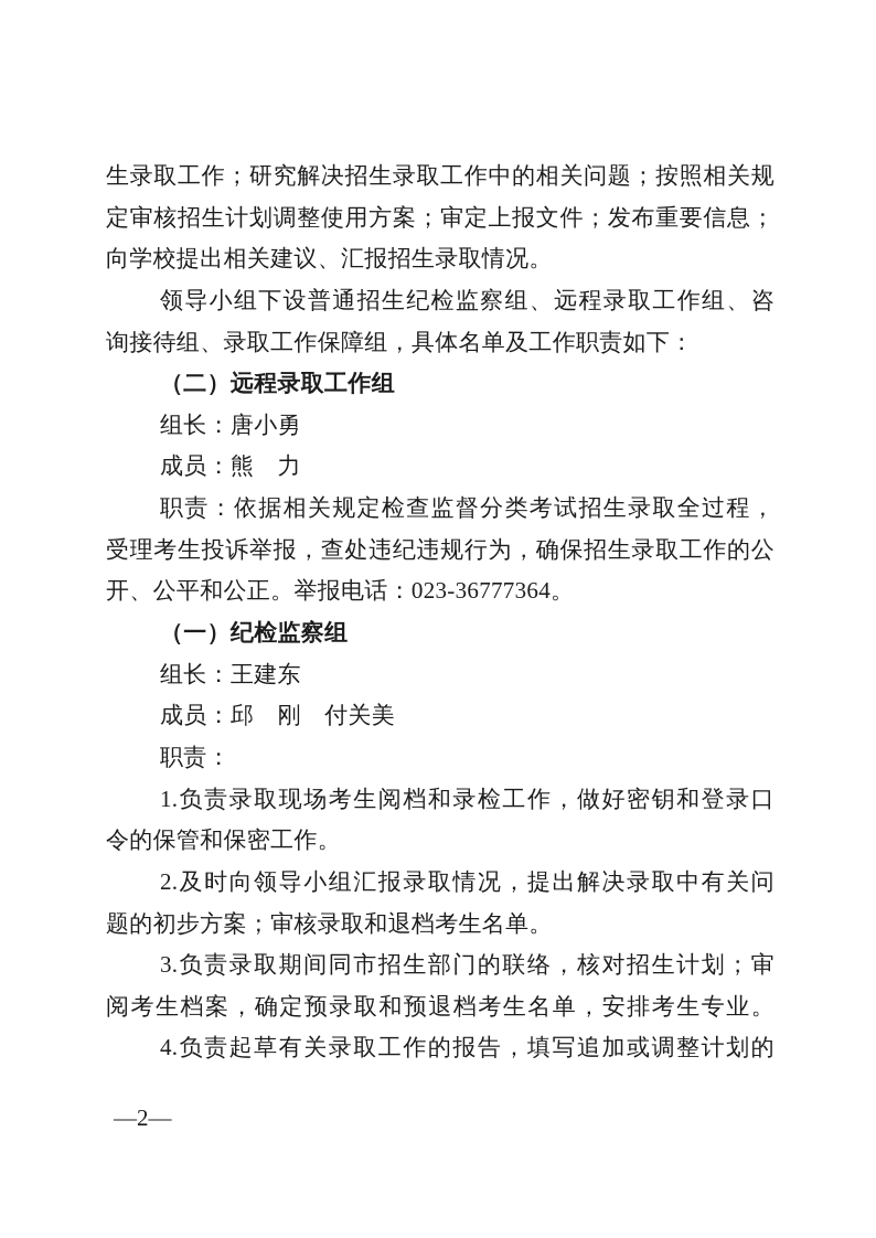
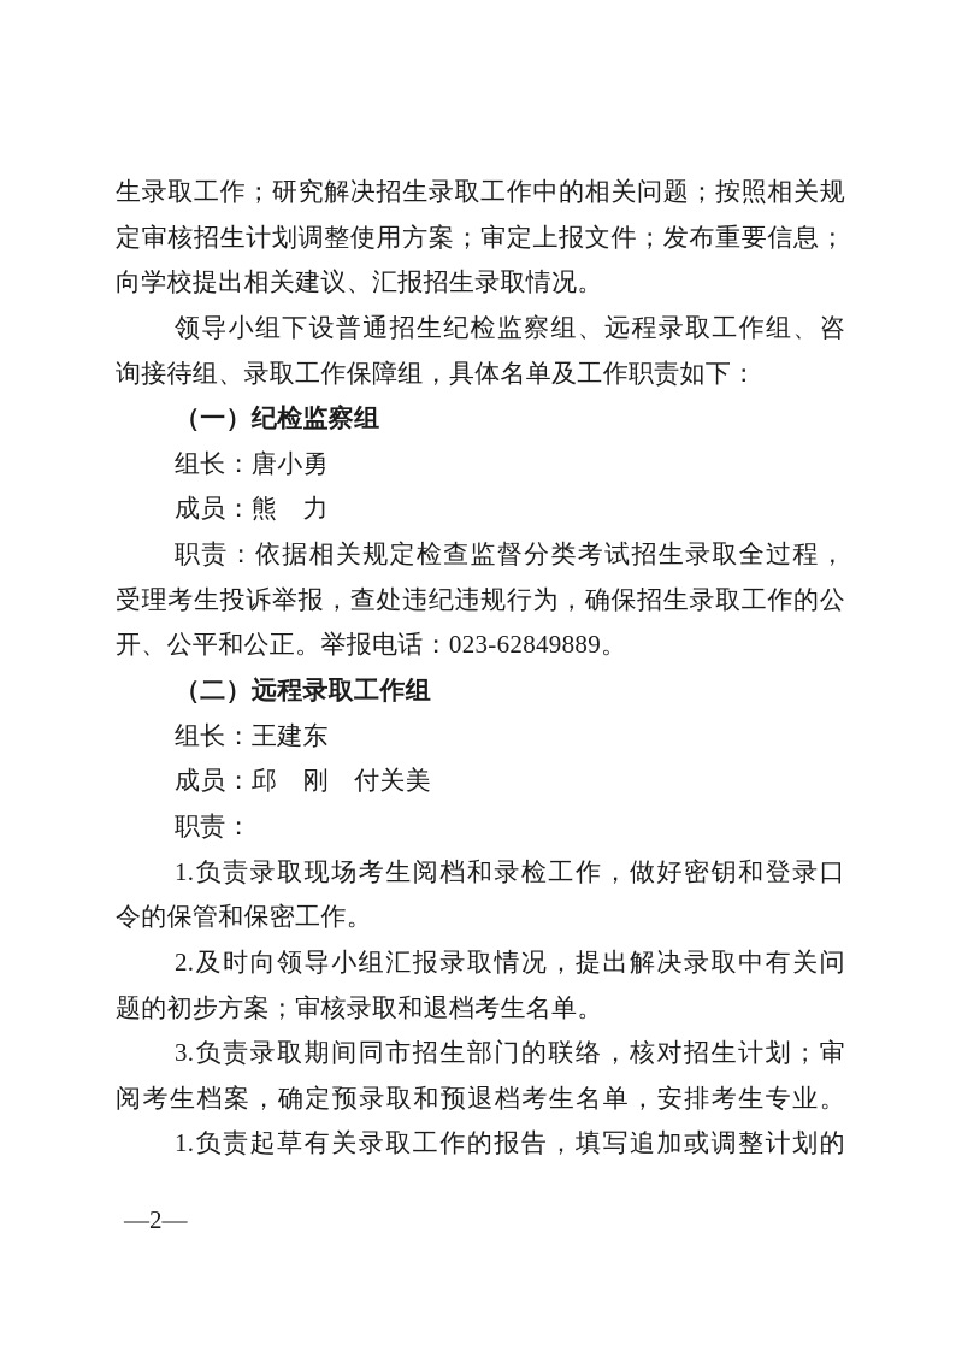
  生录取工作；研究解决招生录取工作中的相关问题；按照相关规
  定审核招生计划调整使用方案；审定上报文件；发布重要信息；
  向学校提出相关建议、汇报招生录取情况。
  领导小组下设普通招生纪检监察组、远程录取工作组、咨
  询接待组、录取工作保障组，具体名单及工作职责如下：
- （二）远程录取工作组
+ （一）纪检监察组
  组长：唐小勇
  成员：熊 力
  职责：依据相关规定检查监督分类考试招生录取全过程，
  受理考生投诉举报，查处违纪违规行为，确保招生录取工作的公
- 开、公平和公正。举报电话：023-36777364。
+ 开、公平和公正。举报电话：023-62849889。
- （一）纪检监察组
+ （二）远程录取工作组
  组长：王建东
  成员：邱 刚 付关美
  职责：
  1.负责录取现场考生阅档和录检工作，做好密钥和登录口
  令的保管和保密工作。
  2.及时向领导小组汇报录取情况，提出解决录取中有关问
  题的初步方案；审核录取和退档考生名单。
  3.负责录取期间同市招生部门的联络，核对招生计划；审
  阅考生档案，确定预录取和预退档考生名单，安排考生专业。
- 4.负责起草有关录取工作的报告，填写追加或调整计划的
+ 1.负责起草有关录取工作的报告，填写追加或调整计划的
  —2—
